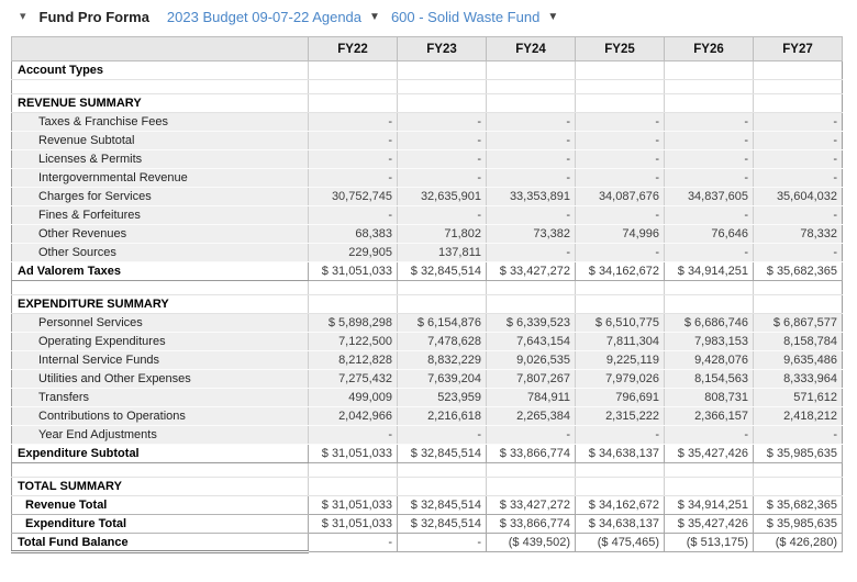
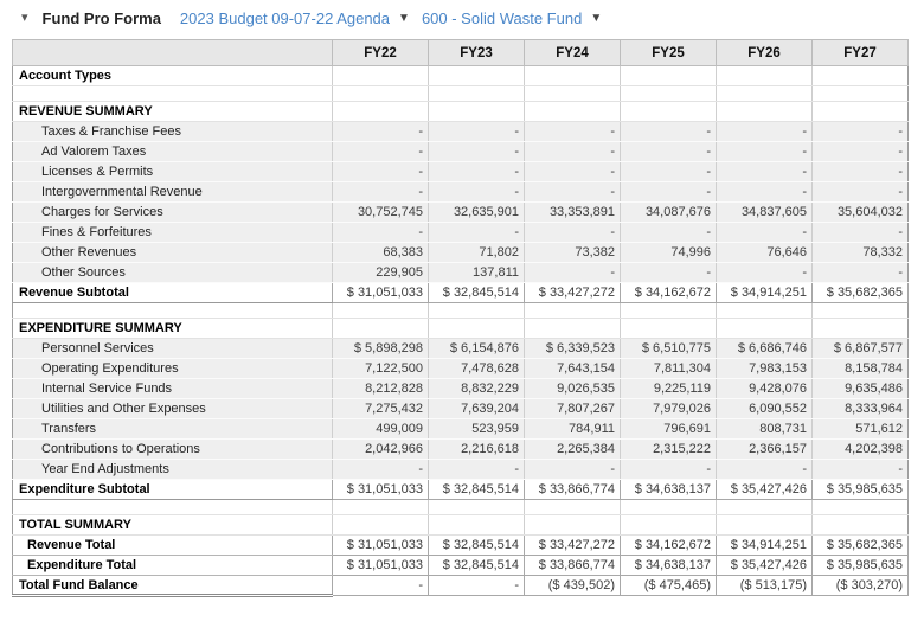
  ▾
  Fund Pro Forma
  2023 Budget 09-07-22 Agenda
  ▼
  600 - Solid Waste Fund
  ▼
  	FY22	FY23	FY24	FY25	FY26	FY27
  Account Types
  REVENUE SUMMARY
  Taxes & Franchise Fees	-	-	-	-	-	-
- Revenue Subtotal	-	-	-	-	-	-
+ Ad Valorem Taxes	-	-	-	-	-	-
  Licenses & Permits	-	-	-	-	-	-
  Intergovernmental Revenue	-	-	-	-	-	-
  Charges for Services	30,752,745	32,635,901	33,353,891	34,087,676	34,837,605	35,604,032
  Fines & Forfeitures	-	-	-	-	-	-
  Other Revenues	68,383	71,802	73,382	74,996	76,646	78,332
  Other Sources	229,905	137,811	-	-	-	-
- Ad Valorem Taxes	$ 31,051,033	$ 32,845,514	$ 33,427,272	$ 34,162,672	$ 34,914,251	$ 35,682,365
+ Revenue Subtotal	$ 31,051,033	$ 32,845,514	$ 33,427,272	$ 34,162,672	$ 34,914,251	$ 35,682,365
  EXPENDITURE SUMMARY
  Personnel Services	$ 5,898,298	$ 6,154,876	$ 6,339,523	$ 6,510,775	$ 6,686,746	$ 6,867,577
  Operating Expenditures	7,122,500	7,478,628	7,643,154	7,811,304	7,983,153	8,158,784
  Internal Service Funds	8,212,828	8,832,229	9,026,535	9,225,119	9,428,076	9,635,486
- Utilities and Other Expenses	7,275,432	7,639,204	7,807,267	7,979,026	8,154,563	8,333,964
+ Utilities and Other Expenses	7,275,432	7,639,204	7,807,267	7,979,026	6,090,552	8,333,964
  Transfers	499,009	523,959	784,911	796,691	808,731	571,612
- Contributions to Operations	2,042,966	2,216,618	2,265,384	2,315,222	2,366,157	2,418,212
+ Contributions to Operations	2,042,966	2,216,618	2,265,384	2,315,222	2,366,157	4,202,398
  Year End Adjustments	-	-	-	-	-	-
  Expenditure Subtotal	$ 31,051,033	$ 32,845,514	$ 33,866,774	$ 34,638,137	$ 35,427,426	$ 35,985,635
  TOTAL SUMMARY
  Revenue Total	$ 31,051,033	$ 32,845,514	$ 33,427,272	$ 34,162,672	$ 34,914,251	$ 35,682,365
  Expenditure Total	$ 31,051,033	$ 32,845,514	$ 33,866,774	$ 34,638,137	$ 35,427,426	$ 35,985,635
- Total Fund Balance	-	-	($ 439,502)	($ 475,465)	($ 513,175)	($ 426,280)
+ Total Fund Balance	-	-	($ 439,502)	($ 475,465)	($ 513,175)	($ 303,270)
